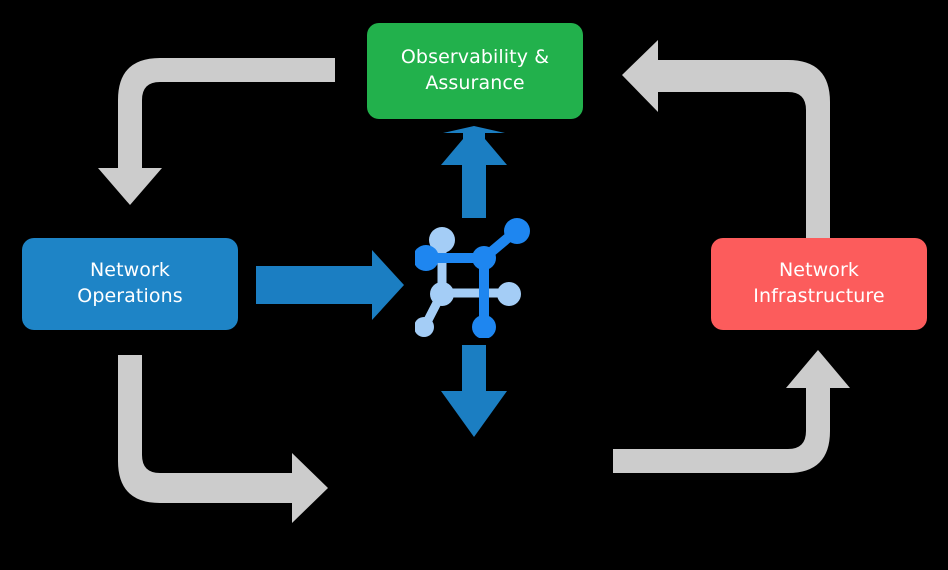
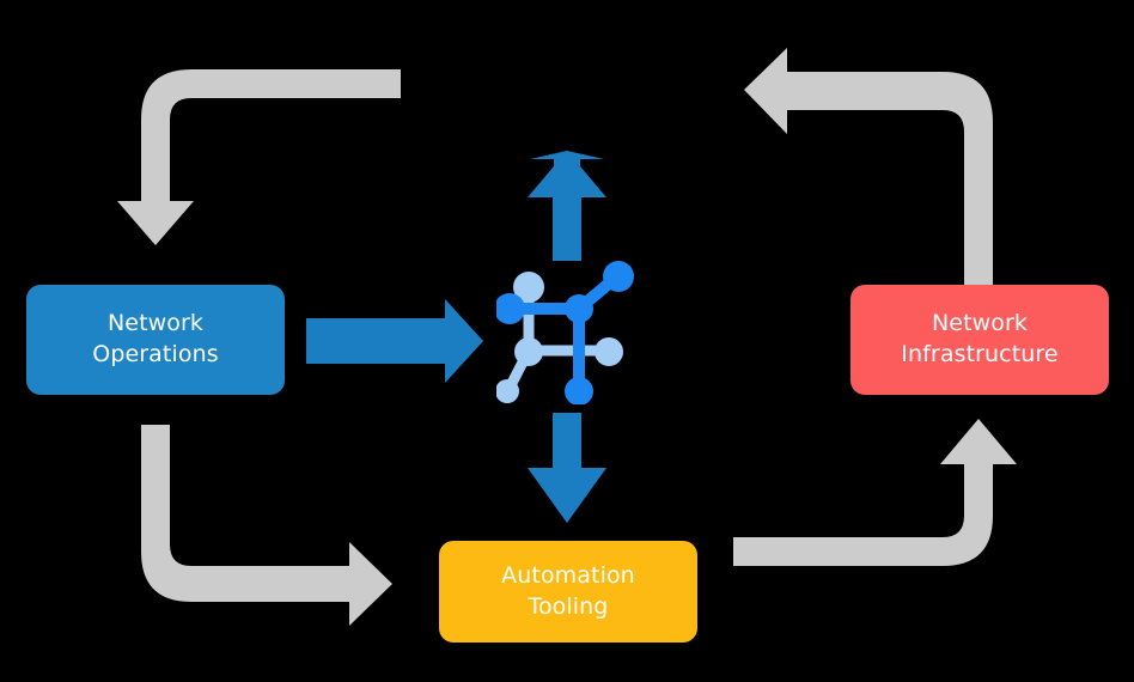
- Observability &
- Assurance
  Network
  Operations
  Network
  Infrastructure
+ Automation
+ Tooling
